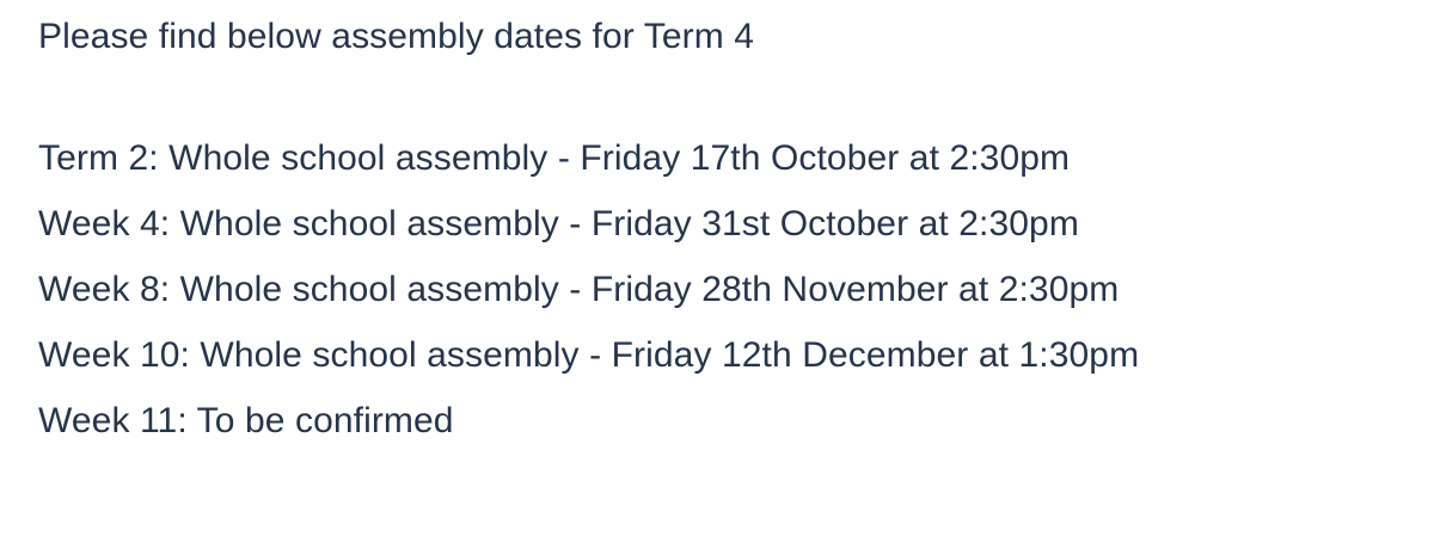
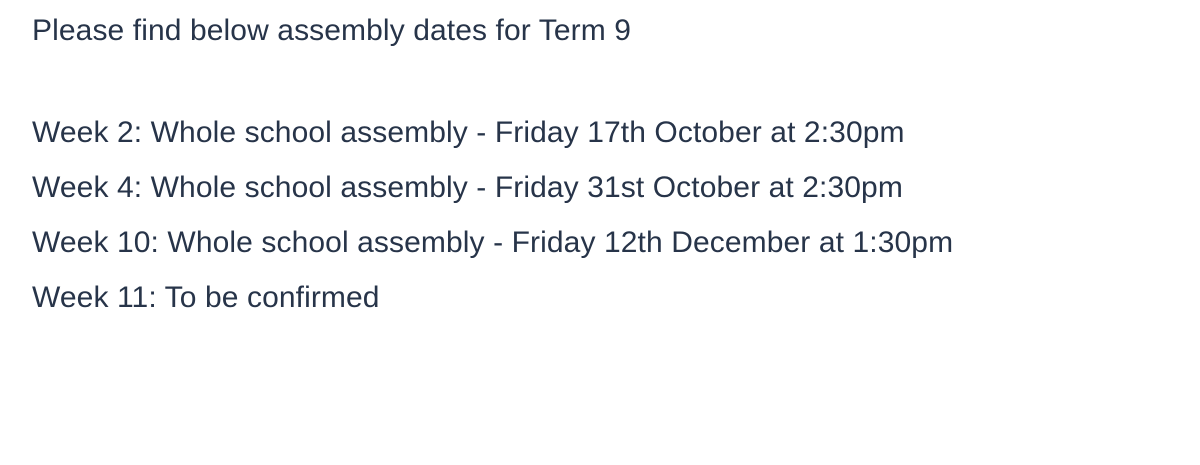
- Please find below assembly dates for Term 4
+ Please find below assembly dates for Term 9
- Term 2: Whole school assembly - Friday 17th October at 2:30pm
+ Week 2: Whole school assembly - Friday 17th October at 2:30pm
  Week 4: Whole school assembly - Friday 31st October at 2:30pm
- Week 8: Whole school assembly - Friday 28th November at 2:30pm
  Week 10: Whole school assembly - Friday 12th December at 1:30pm
  Week 11: To be confirmed
